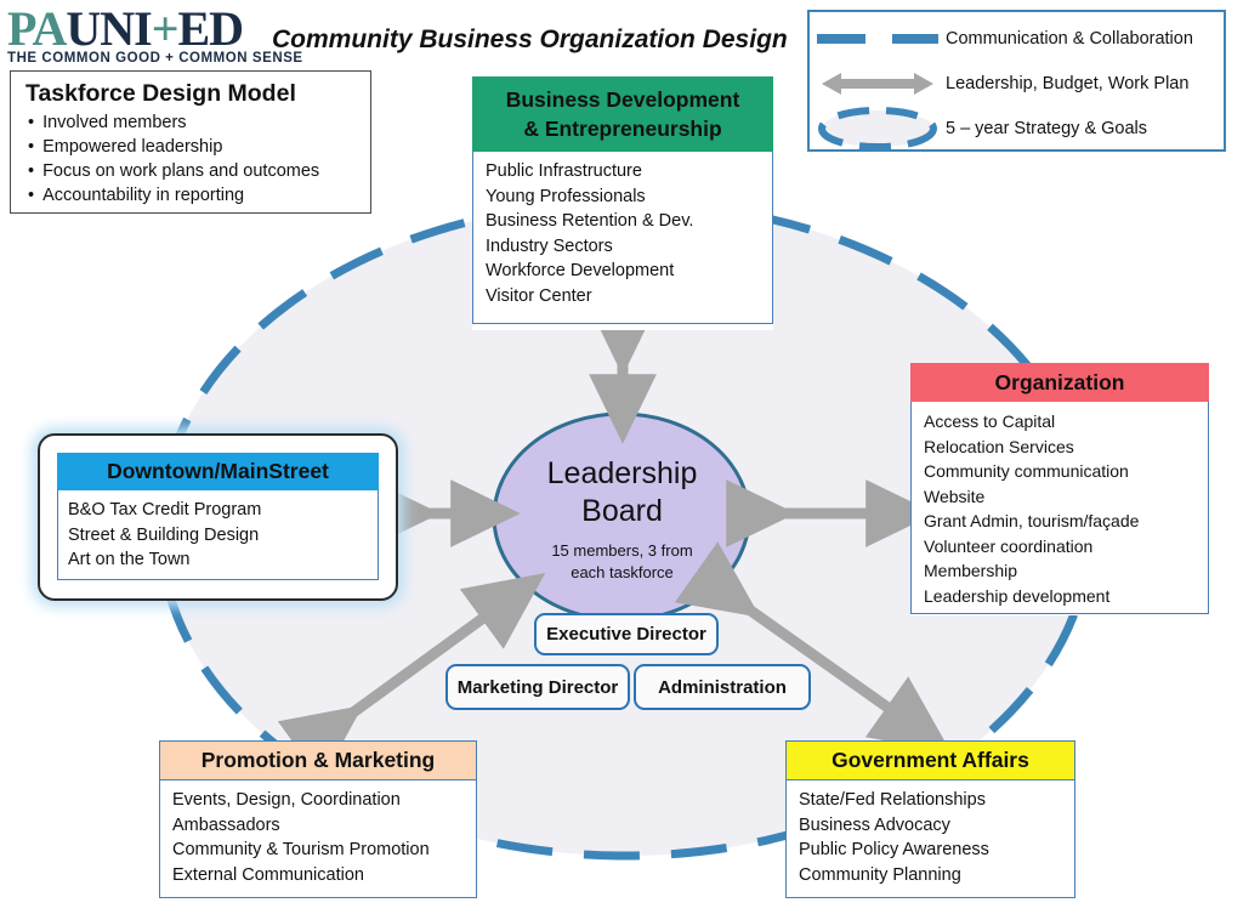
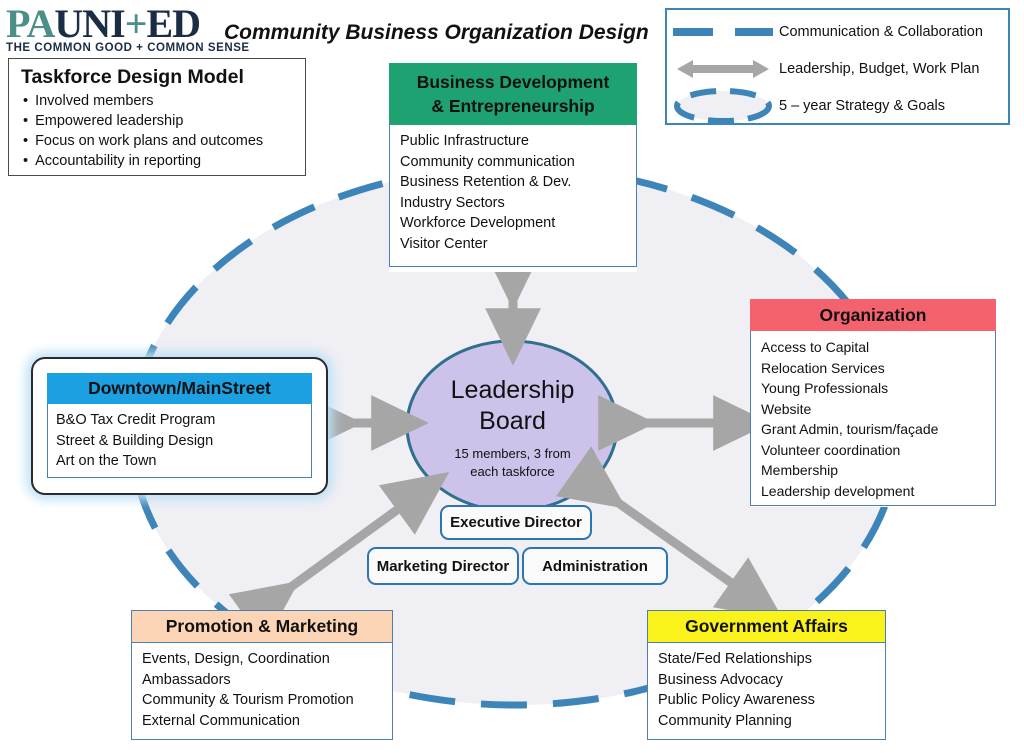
  PAUNI+ED
  THE COMMON GOOD + COMMON SENSE
  Community Business Organization Design
  Communication & Collaboration
  Leadership, Budget, Work Plan
  5 – year Strategy & Goals
  Taskforce Design Model
  Involved members
  Empowered leadership
  Focus on work plans and outcomes
  Accountability in reporting
  Business Development
  & Entrepreneurship
  Public Infrastructure
- Young Professionals
+ Community communication
  Business Retention & Dev.
  Industry Sectors
  Workforce Development
  Visitor Center
  Organization
  Access to Capital
  Relocation Services
- Community communication
+ Young Professionals
  Website
  Grant Admin, tourism/façade
  Volunteer coordination
  Membership
  Leadership development
  Downtown/MainStreet
  B&O Tax Credit Program
  Street & Building Design
  Art on the Town
  Promotion & Marketing
  Events, Design, Coordination
  Ambassadors
  Community & Tourism Promotion
  External Communication
  Government Affairs
  State/Fed Relationships
  Business Advocacy
  Public Policy Awareness
  Community Planning
  Leadership
  Board
  15 members, 3 from
  each taskforce
  Executive Director
  Marketing Director
  Administration
